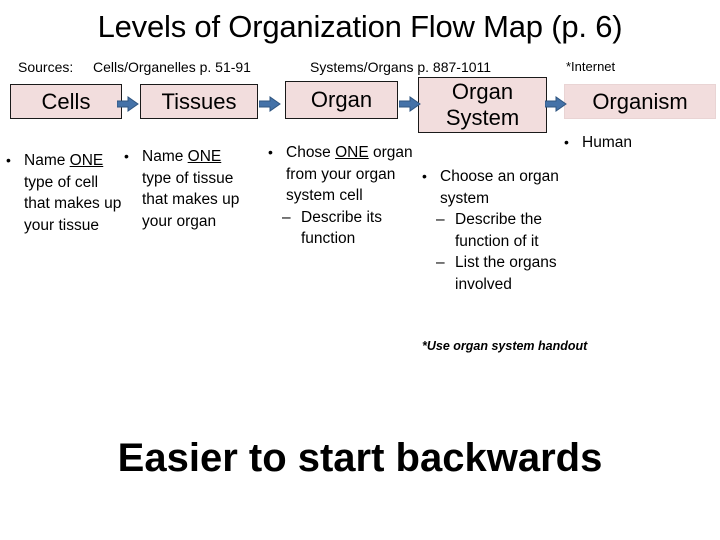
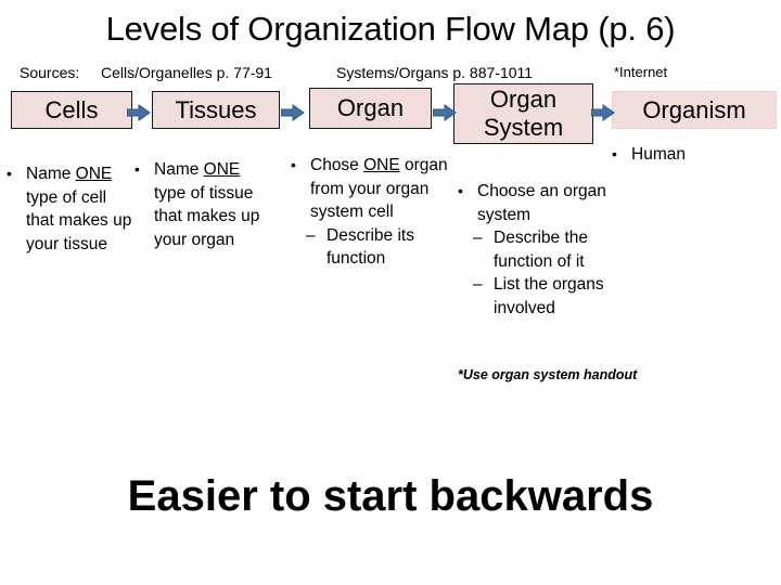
  Levels of Organization Flow Map (p. 6)
  Sources:
- Cells/Organelles p. 51-91
+ Cells/Organelles p. 77-91
  Systems/Organs p. 887-1011
  *Internet
  Cells
  Tissues
  Organ
  Organ System
  Organism
  •
  Name ONE type of cell that makes up your tissue
  •
  Name ONE type of tissue that makes up your organ
  •
  Chose ONE organ from your organ system cell
  –
  Describe its function
  •
  Choose an organ system
  –
  Describe the function of it
  –
  List the organs involved
  •
  Human
  *Use organ system handout
  Easier to start backwards
